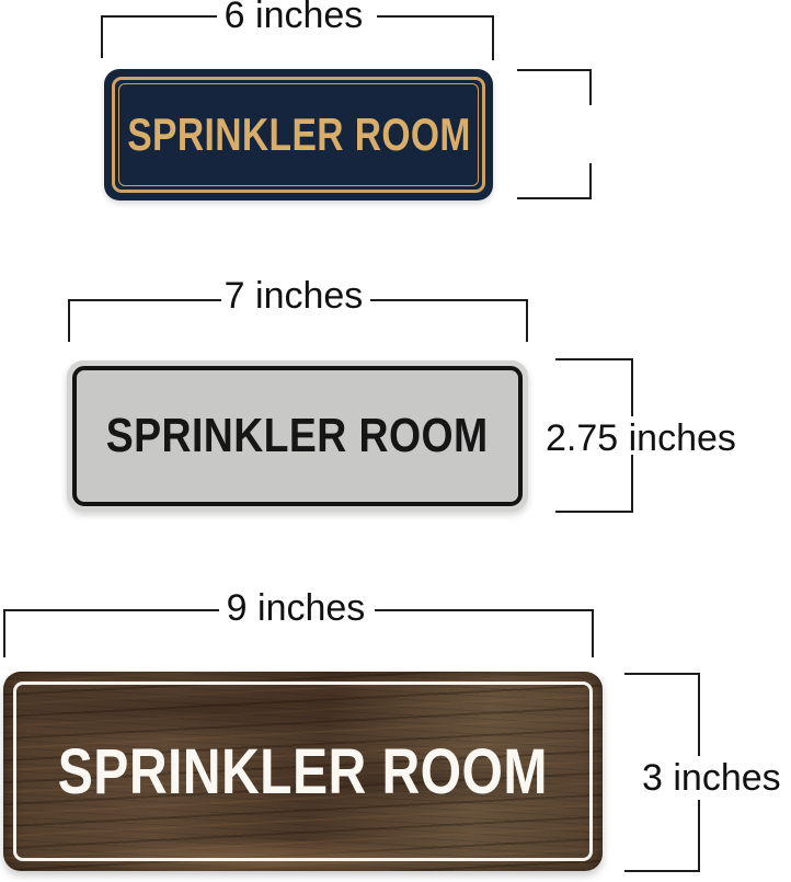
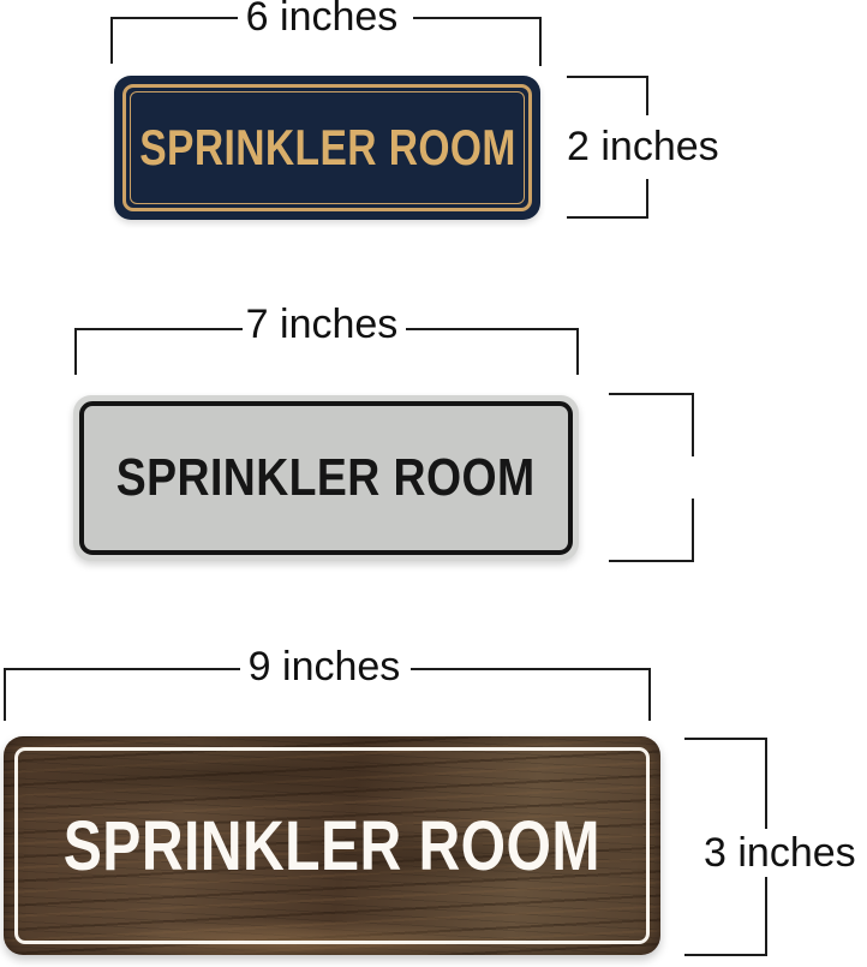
  6 inches
  SPRINKLER ROOM
+ 2 inches
  7 inches
  SPRINKLER ROOM
- 2.75 inches
  9 inches
  SPRINKLER ROOM
  3 inches
